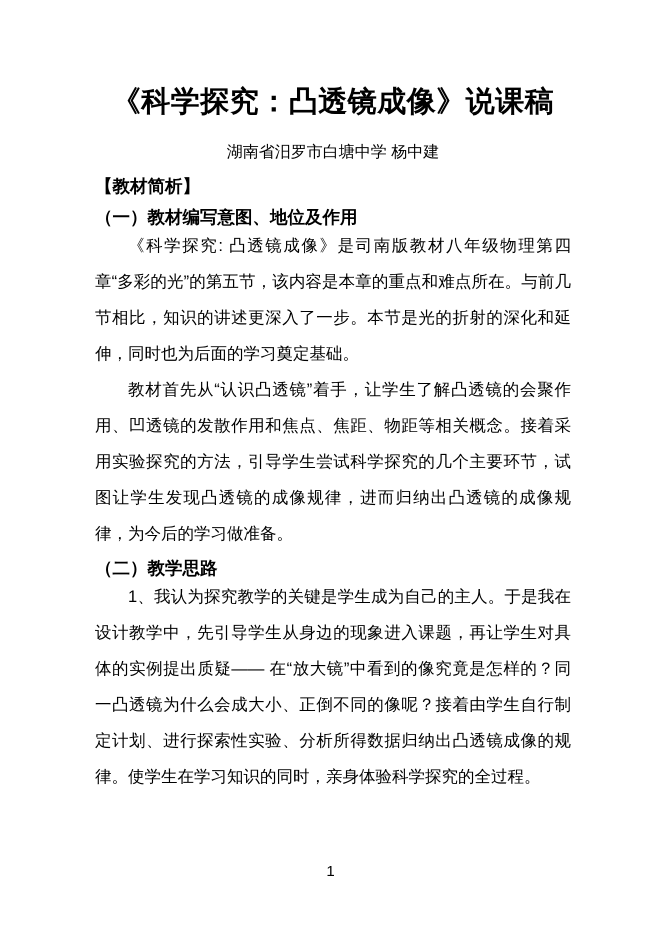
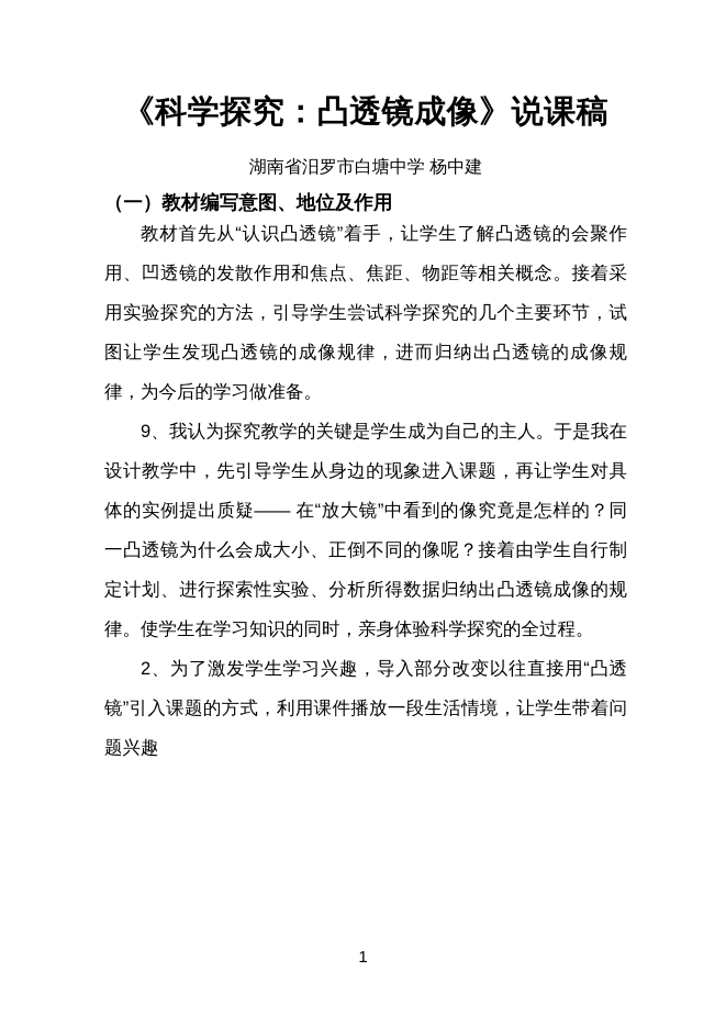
  《科学探究：凸透镜成像》说课稿
  湖南省汨罗市白塘中学 杨中建
- 【教材简析】
  （一）教材编写意图、地位及作用
- 《科学探究: 凸透镜成像》是司南版教材八年级物理第四章“多彩的光”的第五节，该内容是本章的重点和难点所在。与前几节相比，知识的讲述更深入了一步。本节是光的折射的深化和延伸，同时也为后面的学习奠定基础。
  教材首先从“认识凸透镜”着手，让学生了解凸透镜的会聚作用、凹透镜的发散作用和焦点、焦距、物距等相关概念。接着采用实验探究的方法，引导学生尝试科学探究的几个主要环节，试图让学生发现凸透镜的成像规律，进而归纳出凸透镜的成像规律，为今后的学习做准备。
- （二）教学思路
- 1、我认为探究教学的关键是学生成为自己的主人。于是我在设计教学中，先引导学生从身边的现象进入课题，再让学生对具体的实例提出质疑—— 在“放大镜”中看到的像究竟是怎样的？同一凸透镜为什么会成大小、正倒不同的像呢？接着由学生自行制定计划、进行探索性实验、分析所得数据归纳出凸透镜成像的规律。使学生在学习知识的同时，亲身体验科学探究的全过程。
+ 9、我认为探究教学的关键是学生成为自己的主人。于是我在设计教学中，先引导学生从身边的现象进入课题，再让学生对具体的实例提出质疑—— 在“放大镜”中看到的像究竟是怎样的？同一凸透镜为什么会成大小、正倒不同的像呢？接着由学生自行制定计划、进行探索性实验、分析所得数据归纳出凸透镜成像的规律。使学生在学习知识的同时，亲身体验科学探究的全过程。
+ 2、为了激发学生学习兴趣，导入部分改变以往直接用“凸透镜”引入课题的方式，利用课件播放一段生活情境，让学生带着问题兴趣
  1
